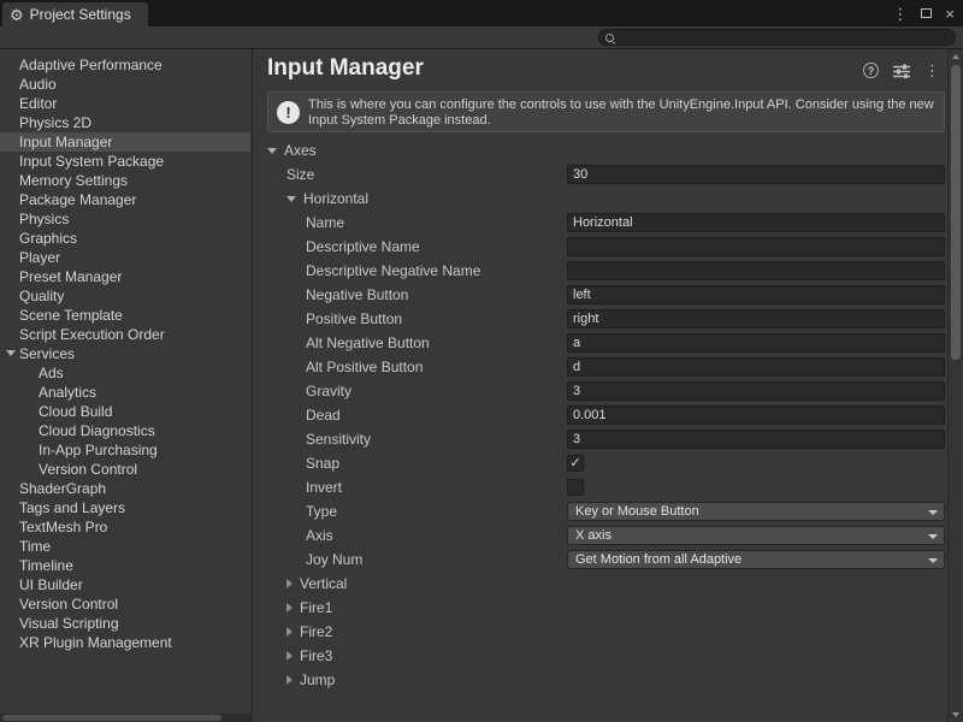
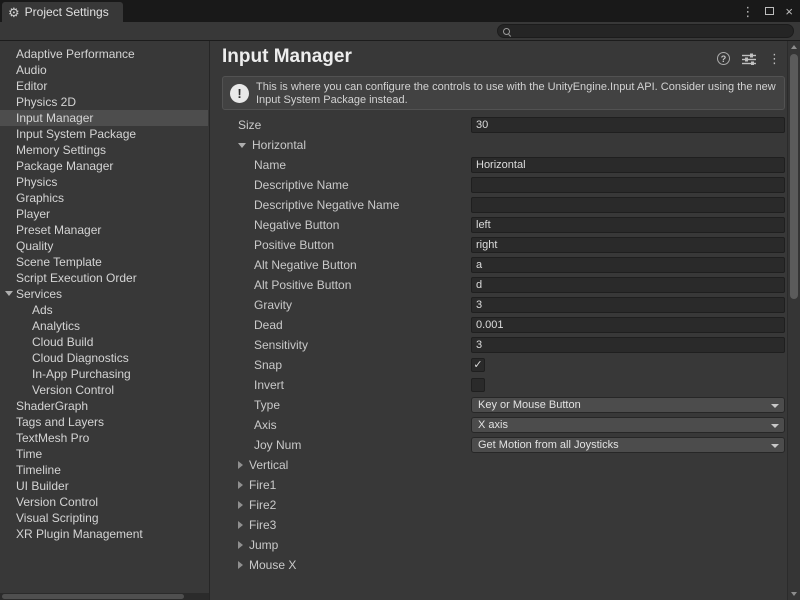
  ⚙
  Project Settings
  ⋮
  ×
  Adaptive Performance
  Audio
  Editor
  Physics 2D
  Input Manager
  Input System Package
  Memory Settings
  Package Manager
  Physics
  Graphics
  Player
  Preset Manager
  Quality
  Scene Template
  Script Execution Order
  Services
  Ads
  Analytics
  Cloud Build
  Cloud Diagnostics
  In-App Purchasing
  Version Control
  ShaderGraph
  Tags and Layers
  TextMesh Pro
  Time
  Timeline
  UI Builder
  Version Control
  Visual Scripting
  XR Plugin Management
  Input Manager
  ?
  ⋮
  !
  This is where you can configure the controls to use with the UnityEngine.Input API. Consider using the new Input System Package instead.
- Axes
  Size
  30
  Horizontal
  Name
  Horizontal
  Descriptive Name
  Descriptive Negative Name
  Negative Button
  left
  Positive Button
  right
  Alt Negative Button
  a
  Alt Positive Button
  d
  Gravity
  3
  Dead
  0.001
  Sensitivity
  3
  Snap
  ✓
  Invert
  Type
  Key or Mouse Button
  Axis
  X axis
  Joy Num
- Get Motion from all Adaptive
+ Get Motion from all Joysticks
  Vertical
  Fire1
  Fire2
  Fire3
  Jump
+ Mouse X
